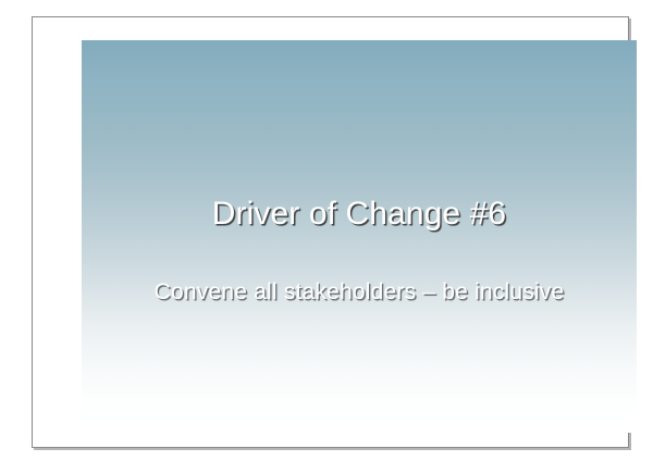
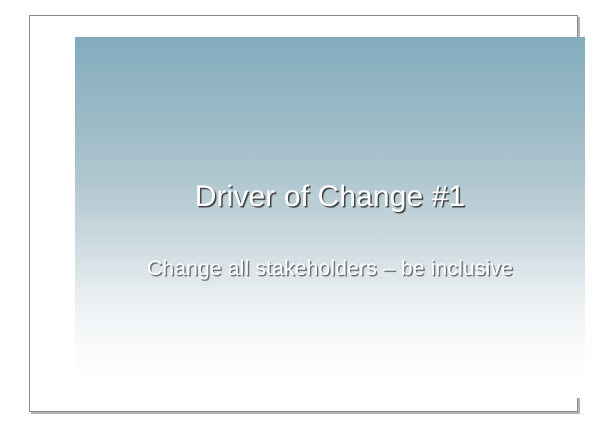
- Driver of Change #6
+ Driver of Change #1
- Convene all stakeholders – be inclusive
+ Change all stakeholders – be inclusive
